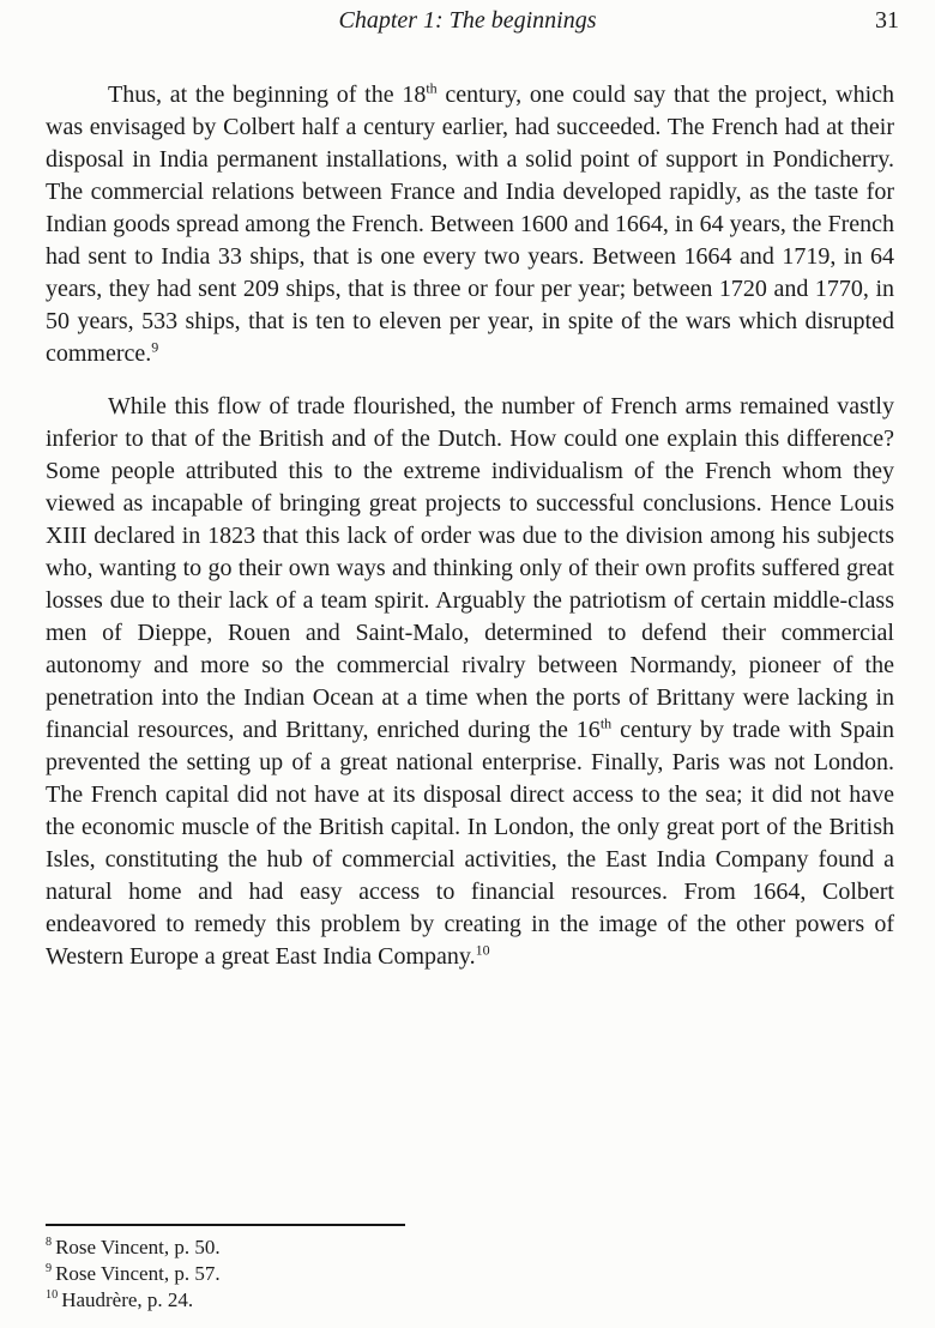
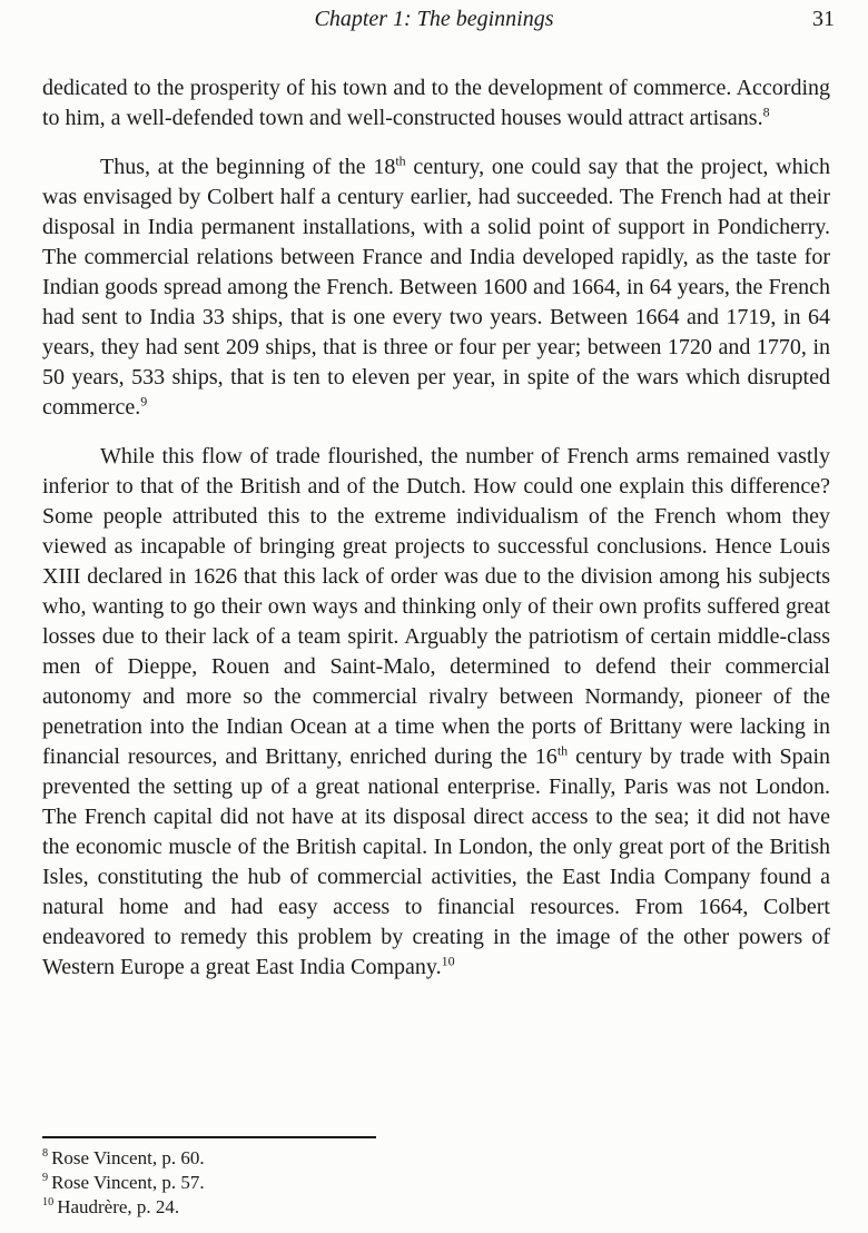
  Chapter 1: The beginnings
  31
+ dedicated to the prosperity of his town and to the development of commerce. According to him, a well-defended town and well-constructed houses would attract artisans.8
  Thus, at the beginning of the 18th century, one could say that the project, which was envisaged by Colbert half a century earlier, had succeeded. The French had at their disposal in India permanent installations, with a solid point of support in Pondicherry. The commercial relations between France and India developed rapidly, as the taste for Indian goods spread among the French. Between 1600 and 1664, in 64 years, the French had sent to India 33 ships, that is one every two years. Between 1664 and 1719, in 64 years, they had sent 209 ships, that is three or four per year; between 1720 and 1770, in 50 years, 533 ships, that is ten to eleven per year, in spite of the wars which disrupted commerce.9
- While this flow of trade flourished, the number of French arms remained vastly inferior to that of the British and of the Dutch. How could one explain this difference? Some people attributed this to the extreme individualism of the French whom they viewed as incapable of bringing great projects to successful conclusions. Hence Louis XIII declared in 1823 that this lack of order was due to the division among his subjects who, wanting to go their own ways and thinking only of their own profits suffered great losses due to their lack of a team spirit. Arguably the patriotism of certain middle-class men of Dieppe, Rouen and Saint-Malo, determined to defend their commercial autonomy and more so the commercial rivalry between Normandy, pioneer of the penetration into the Indian Ocean at a time when the ports of Brittany were lacking in financial resources, and Brittany, enriched during the 16th century by trade with Spain prevented the setting up of a great national enterprise. Finally, Paris was not London. The French capital did not have at its disposal direct access to the sea; it did not have the economic muscle of the British capital. In London, the only great port of the British Isles, constituting the hub of commercial activities, the East India Company found a natural home and had easy access to financial resources. From 1664, Colbert endeavored to remedy this problem by creating in the image of the other powers of Western Europe a great East India Company.10
+ While this flow of trade flourished, the number of French arms remained vastly inferior to that of the British and of the Dutch. How could one explain this difference? Some people attributed this to the extreme individualism of the French whom they viewed as incapable of bringing great projects to successful conclusions. Hence Louis XIII declared in 1626 that this lack of order was due to the division among his subjects who, wanting to go their own ways and thinking only of their own profits suffered great losses due to their lack of a team spirit. Arguably the patriotism of certain middle-class men of Dieppe, Rouen and Saint-Malo, determined to defend their commercial autonomy and more so the commercial rivalry between Normandy, pioneer of the penetration into the Indian Ocean at a time when the ports of Brittany were lacking in financial resources, and Brittany, enriched during the 16th century by trade with Spain prevented the setting up of a great national enterprise. Finally, Paris was not London. The French capital did not have at its disposal direct access to the sea; it did not have the economic muscle of the British capital. In London, the only great port of the British Isles, constituting the hub of commercial activities, the East India Company found a natural home and had easy access to financial resources. From 1664, Colbert endeavored to remedy this problem by creating in the image of the other powers of Western Europe a great East India Company.10
- 8 Rose Vincent, p. 50.
+ 8 Rose Vincent, p. 60.
  9 Rose Vincent, p. 57.
  10 Haudrère, p. 24.
